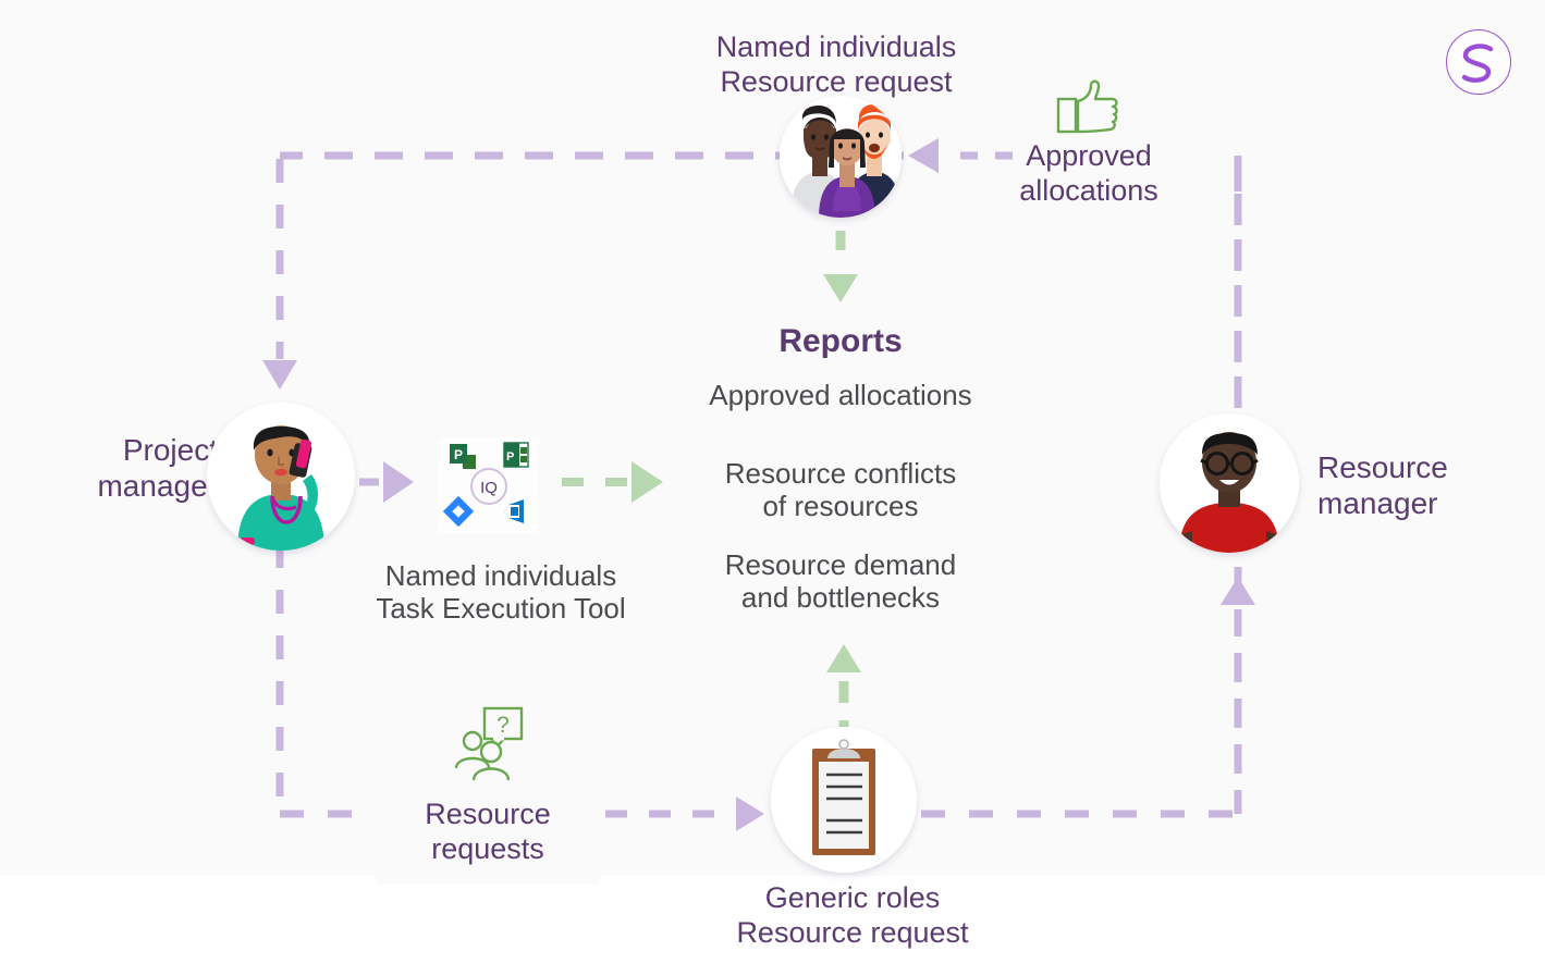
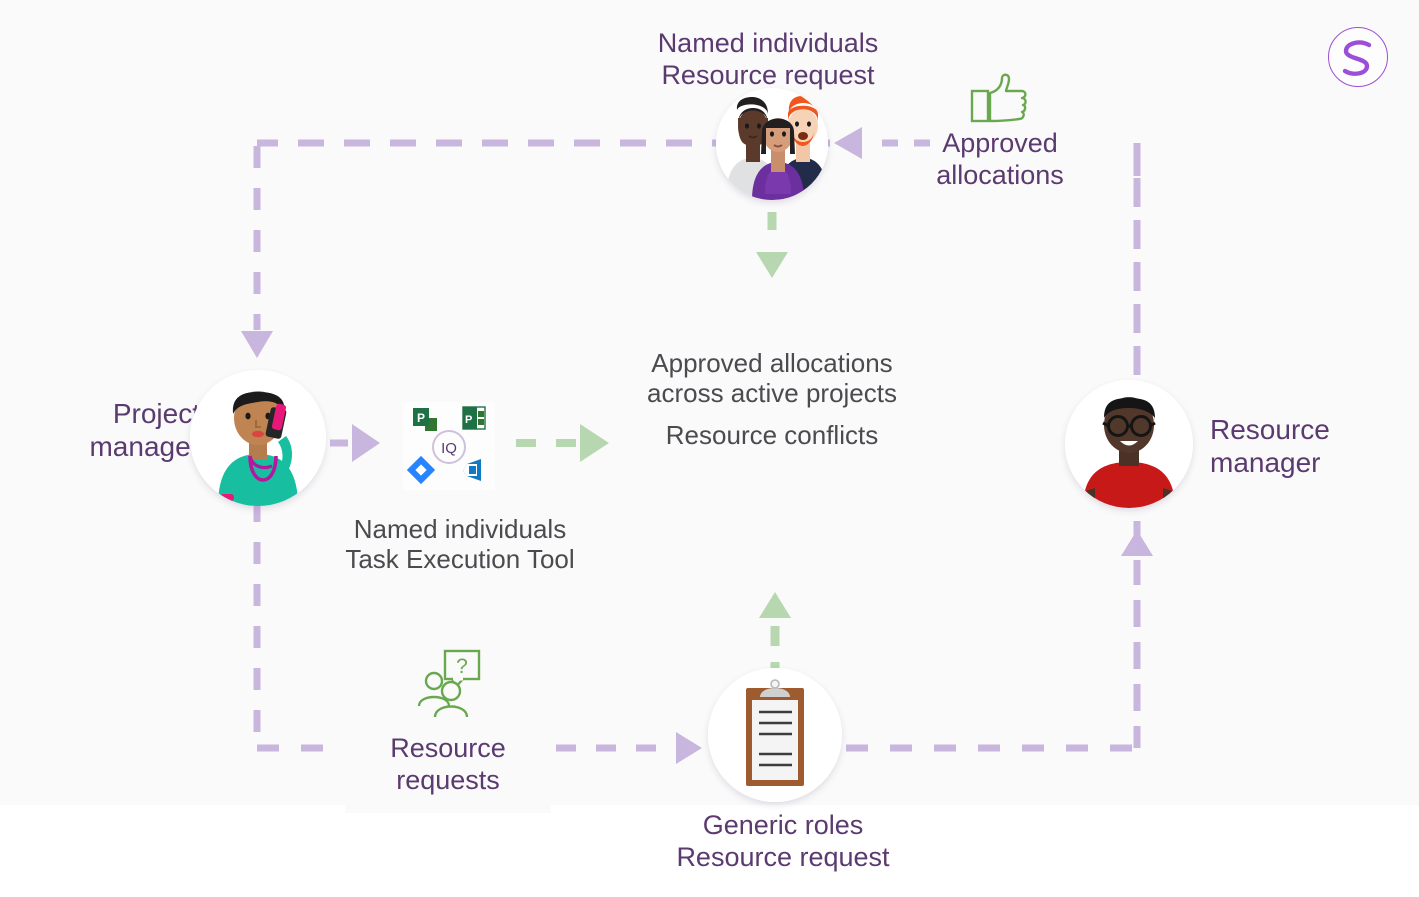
  Named individuals
  Resource request
  Approved
  allocations
- Reports
  Approved allocations
+ across active projects
  Resource conflicts
- of resources
- Resource demand
- and bottlenecks
  Projec
  manage
  P
  P
  IQ
  Named individuals
  Task Execution Tool
  Resource
  manager
  ?
  Resource
  requests
  Generic roles
  Resource request
